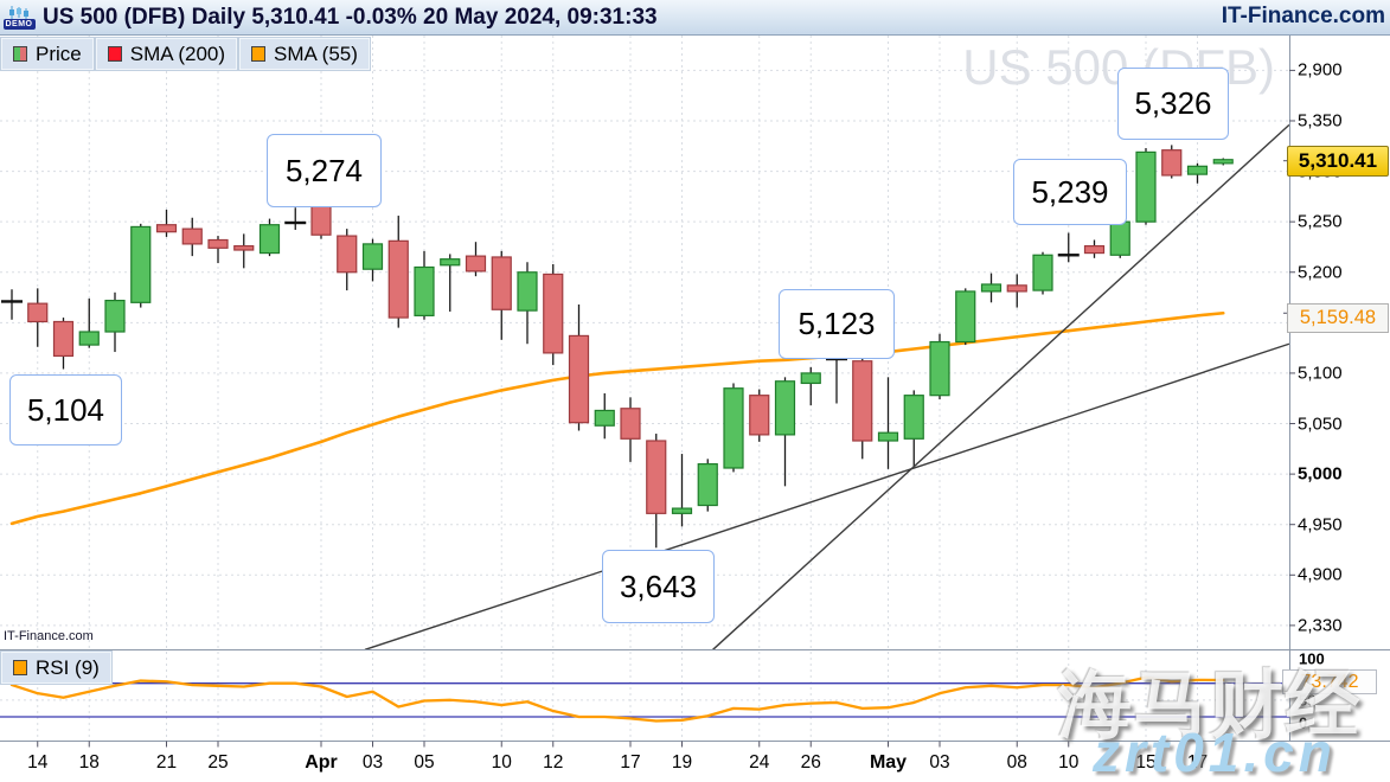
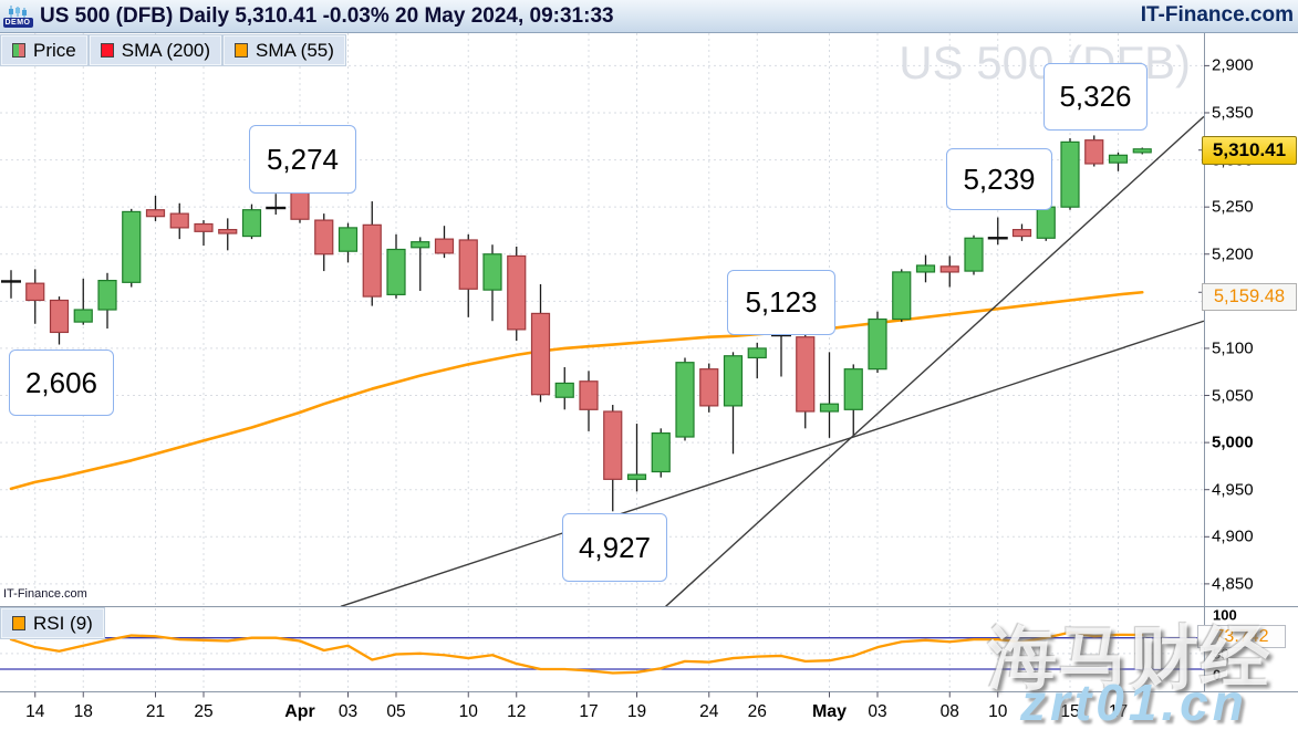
  US 500B)
  US 500 (DFB) Daily 5,310.41 -0.03% 20 May 2024, 09:31:33
  IT-Finance.com
  Price
  SMA (200)
  SMA (55)
  RSI (9)
  5,310.41
  5,159.48
  73.742
  IT-Finance.com
  海马财经
  zrt01.cn
  2,900
  5,350
  5,250
  5,200
  5,100
  5,050
  5,000
  4,950
  4,900
- 2,330
+ 4,850
  14
  18
  21
  25
  Apr
  03
  05
  10
  12
  17
  19
  24
  26
  May
  03
  08
  10
  15
  17
  100
  50
  0
- 5,104
+ 2,606
  5,274
- 3,643
+ 4,927
  5,123
  5,239
  5,326
